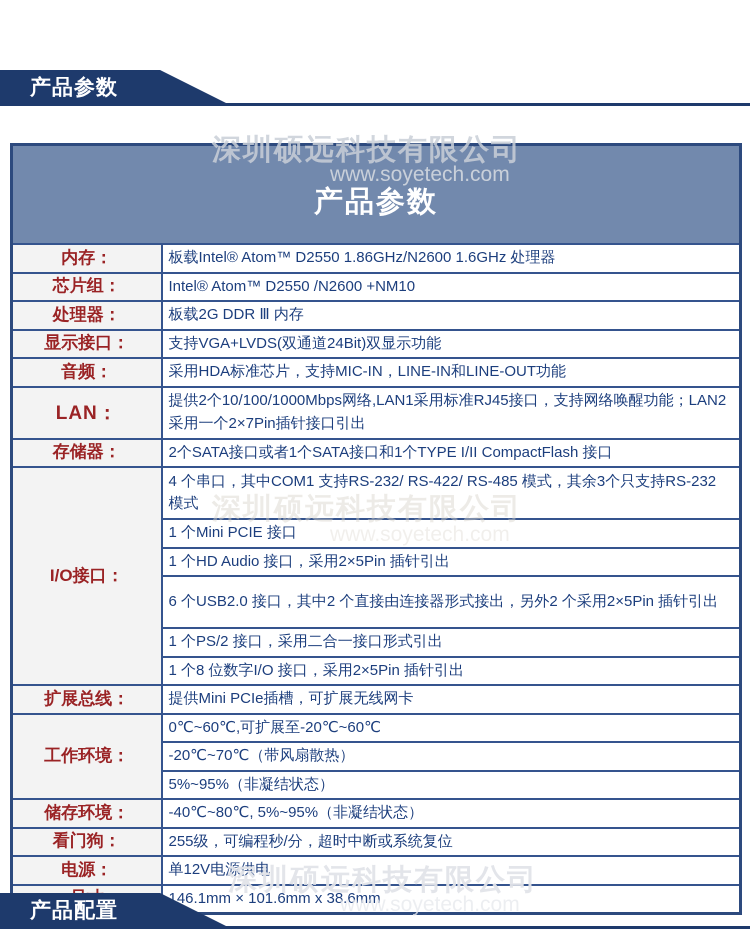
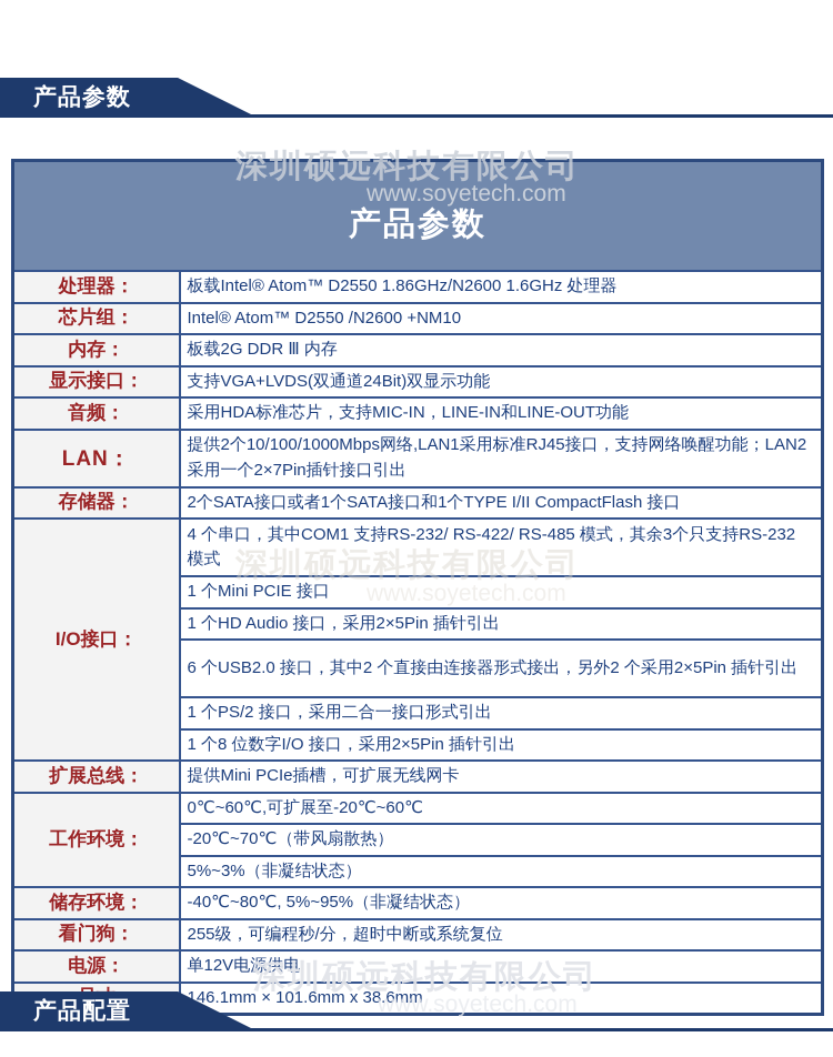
  产品参数
  产品参数
- 内存：	板载Intel® Atom™ D2550 1.86GHz/N2600 1.6GHz 处理器
+ 处理器：	板载Intel® Atom™ D2550 1.86GHz/N2600 1.6GHz 处理器
  芯片组：	Intel® Atom™ D2550 /N2600 +NM10
- 处理器：	板载2G DDR Ⅲ 内存
+ 内存：	板载2G DDR Ⅲ 内存
  显示接口：	支持VGA+LVDS(双通道24Bit)双显示功能
  音频：	采用HDA标准芯片，支持MIC-IN，LINE-IN和LINE-OUT功能
  LAN：	提供2个10/100/1000Mbps网络,LAN1采用标准RJ45接口，支持网络唤醒功能；LAN2采用一个2×7Pin插针接口引出
  存储器：	2个SATA接口或者1个SATA接口和1个TYPE I/II CompactFlash 接口
  I/O接口：	4 个串口，其中COM1 支持RS-232/ RS-422/ RS-485 模式，其余3个只支持RS-232 模式
  1 个Mini PCIE 接口
  1 个HD Audio 接口，采用2×5Pin 插针引出
  6 个USB2.0 接口，其中2 个直接由连接器形式接出，另外2 个采用2×5Pin 插针引出
  1 个PS/2 接口，采用二合一接口形式引出
  1 个8 位数字I/O 接口，采用2×5Pin 插针引出
  扩展总线：	提供Mini PCIe插槽，可扩展无线网卡
  工作环境：	0℃~60℃,可扩展至-20℃~60℃
  -20℃~70℃（带风扇散热）
- 5%~95%（非凝结状态）
+ 5%~3%（非凝结状态）
  储存环境：	-40℃~80℃, 5%~95%（非凝结状态）
  看门狗：	255级，可编程秒/分，超时中断或系统复位
  电源：	单12V电源供电
  	146.1mm × 101.6mm x 38.6mm
  深圳硕远科技有限公司
  www.soyetech.com
  深圳硕远科技有限公司
  深圳硕远科技有限公司
  www.soyetech.com
  产品配置
